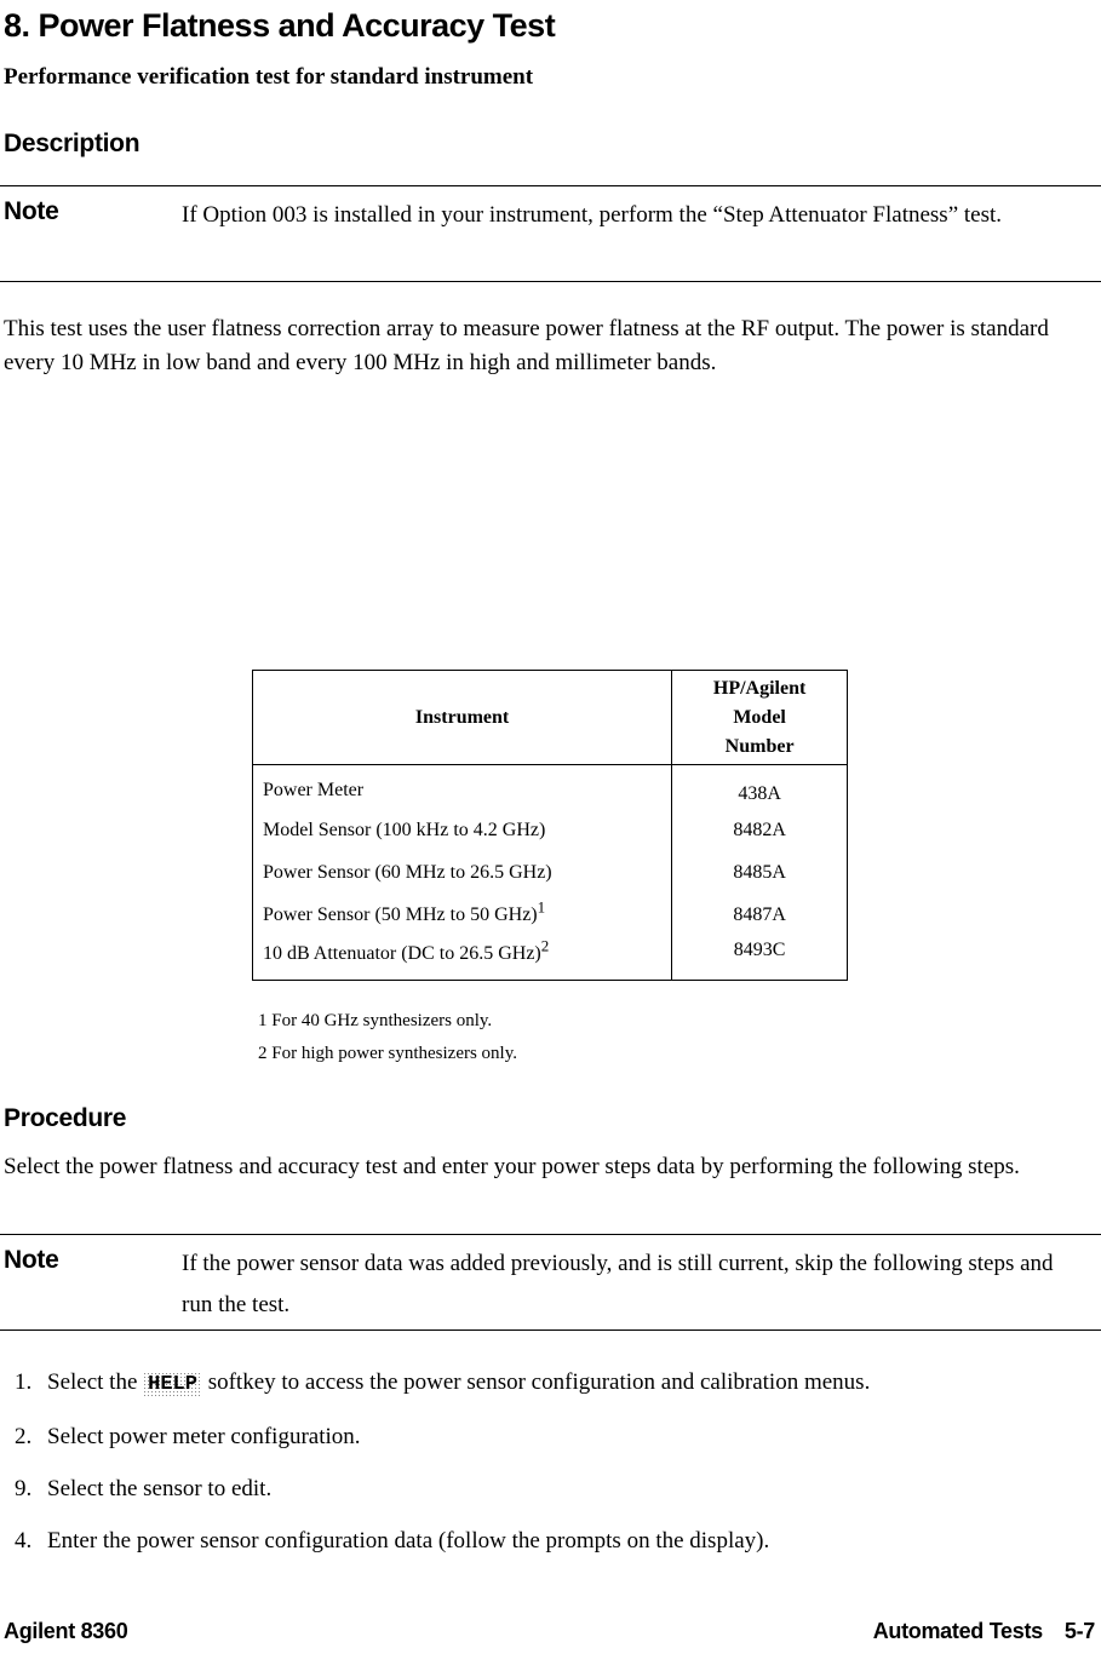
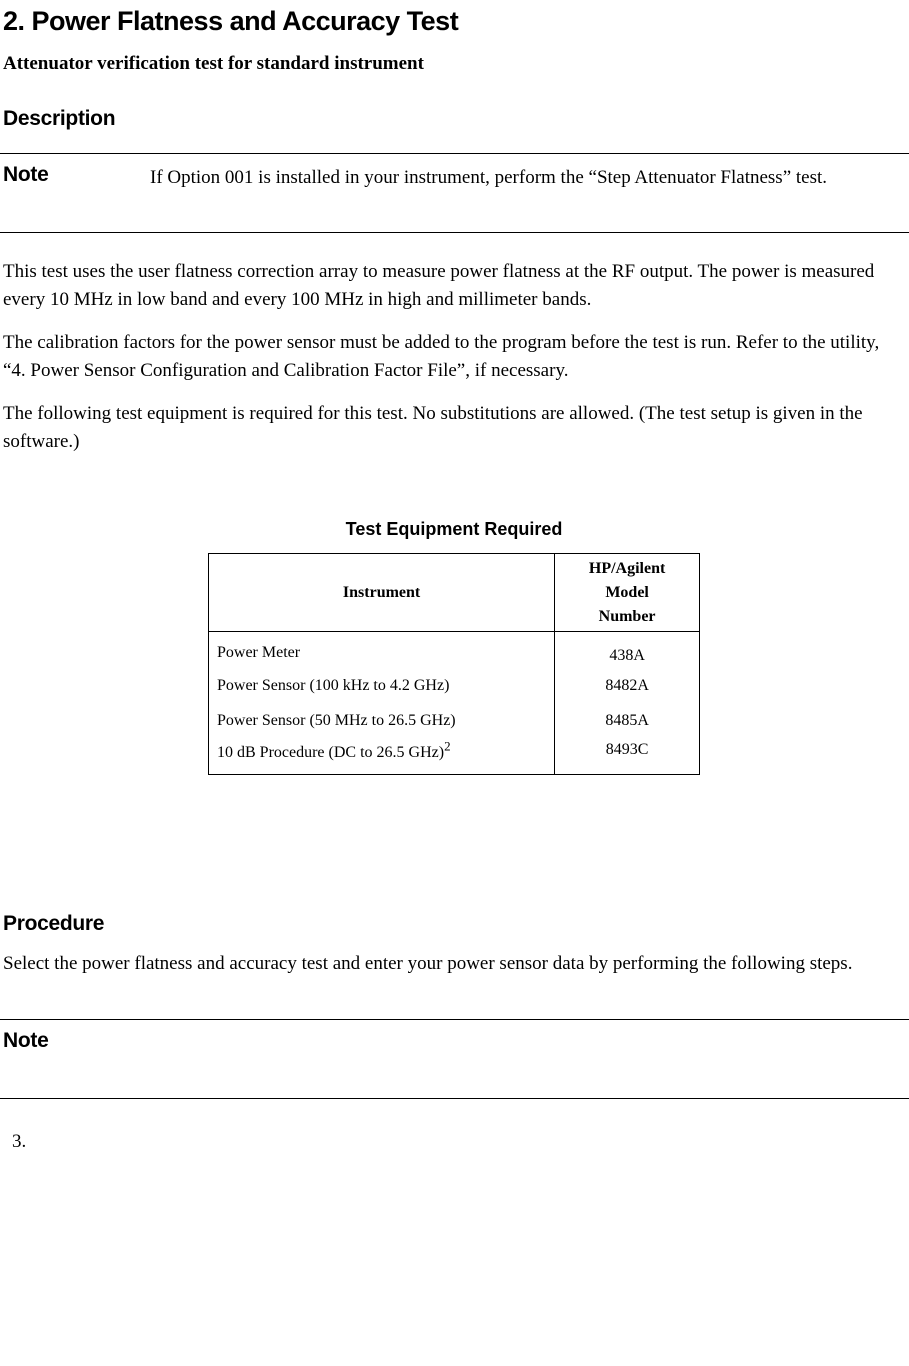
- 8. Power Flatness and Accuracy Test
+ 2. Power Flatness and Accuracy Test
- Performance verification test for standard instrument
+ Attenuator verification test for standard instrument
  Description
  Note
- If Option 003 is installed in your instrument, perform the “Step Attenuator Flatness” test.
+ If Option 001 is installed in your instrument, perform the “Step Attenuator Flatness” test.
- This test uses the user flatness correction array to measure power flatness at the RF output. The power is standard every 10 MHz in low band and every 100 MHz in high and millimeter bands.
+ This test uses the user flatness correction array to measure power flatness at the RF output. The power is measured every 10 MHz in low band and every 100 MHz in high and millimeter bands.
+ The calibration factors for the power sensor must be added to the program before the test is run. Refer to the utility, “4. Power Sensor Configuration and Calibration Factor File”, if necessary.
+ The following test equipment is required for this test. No substitutions are allowed. (The test setup is given in the software.)
+ Test Equipment Required
  Instrument	HP/Agilent Model Number
  Power Meter	438A
- Model Sensor (100 kHz to 4.2 GHz)	8482A
+ Power Sensor (100 kHz to 4.2 GHz)	8482A
- Power Sensor (60 MHz to 26.5 GHz)	8485A
+ Power Sensor (50 MHz to 26.5 GHz)	8485A
- Power Sensor (50 MHz to 50 GHz)1	8487A
- 10 dB Attenuator (DC to 26.5 GHz)2	8493C
+ 10 dB Procedure (DC to 26.5 GHz)2	8493C
- 1 For 40 GHz synthesizers only.
- 2 For high power synthesizers only.
  Procedure
- Select the power flatness and accuracy test and enter your power steps data by performing the following steps.
+ Select the power flatness and accuracy test and enter your power sensor data by performing the following steps.
  Note
- If the power sensor data was added previously, and is still current, skip the following steps and run the test.
- 1.
- Select the HELP softkey to access the power sensor configuration and calibration menus.
- 2.
- Select power meter configuration.
- 9.
+ 3.
- Select the sensor to edit.
- 4.
- Enter the power sensor configuration data (follow the prompts on the display).
- Agilent 8360
- Automated Tests 5-7
